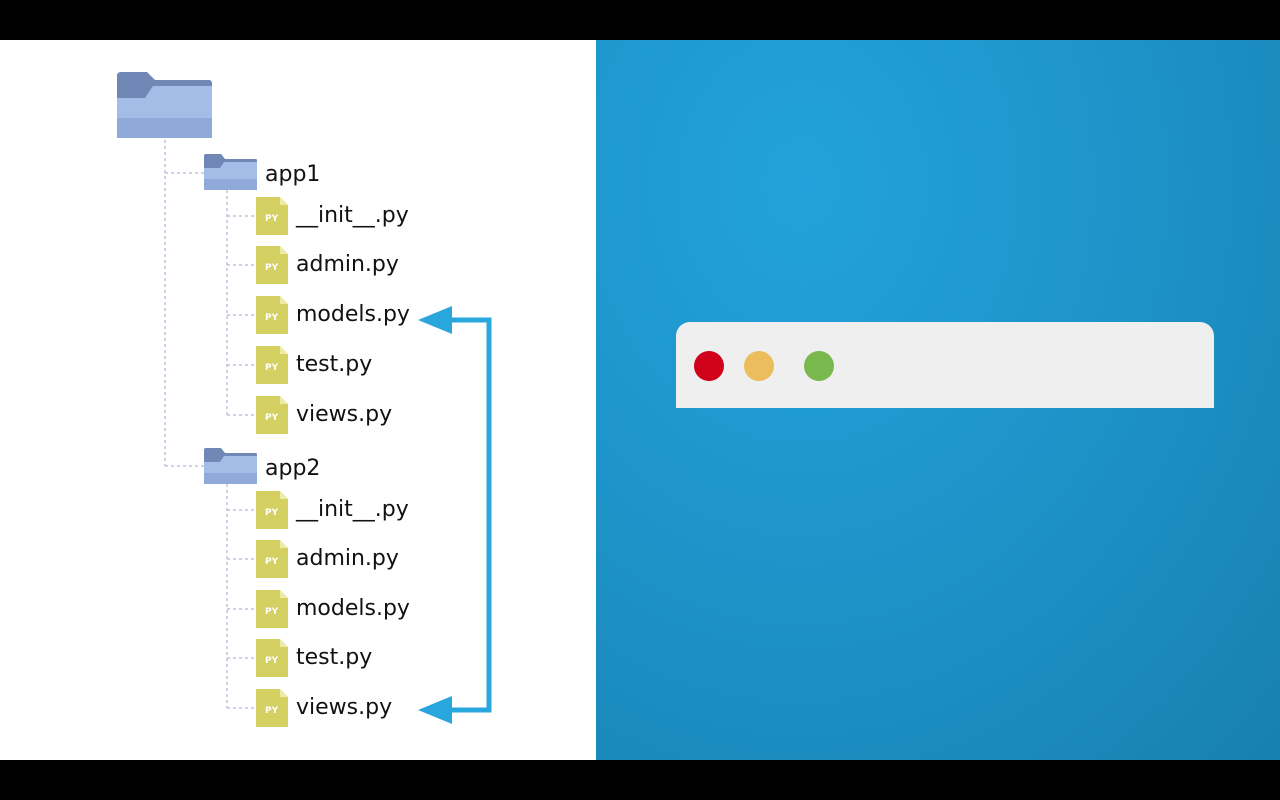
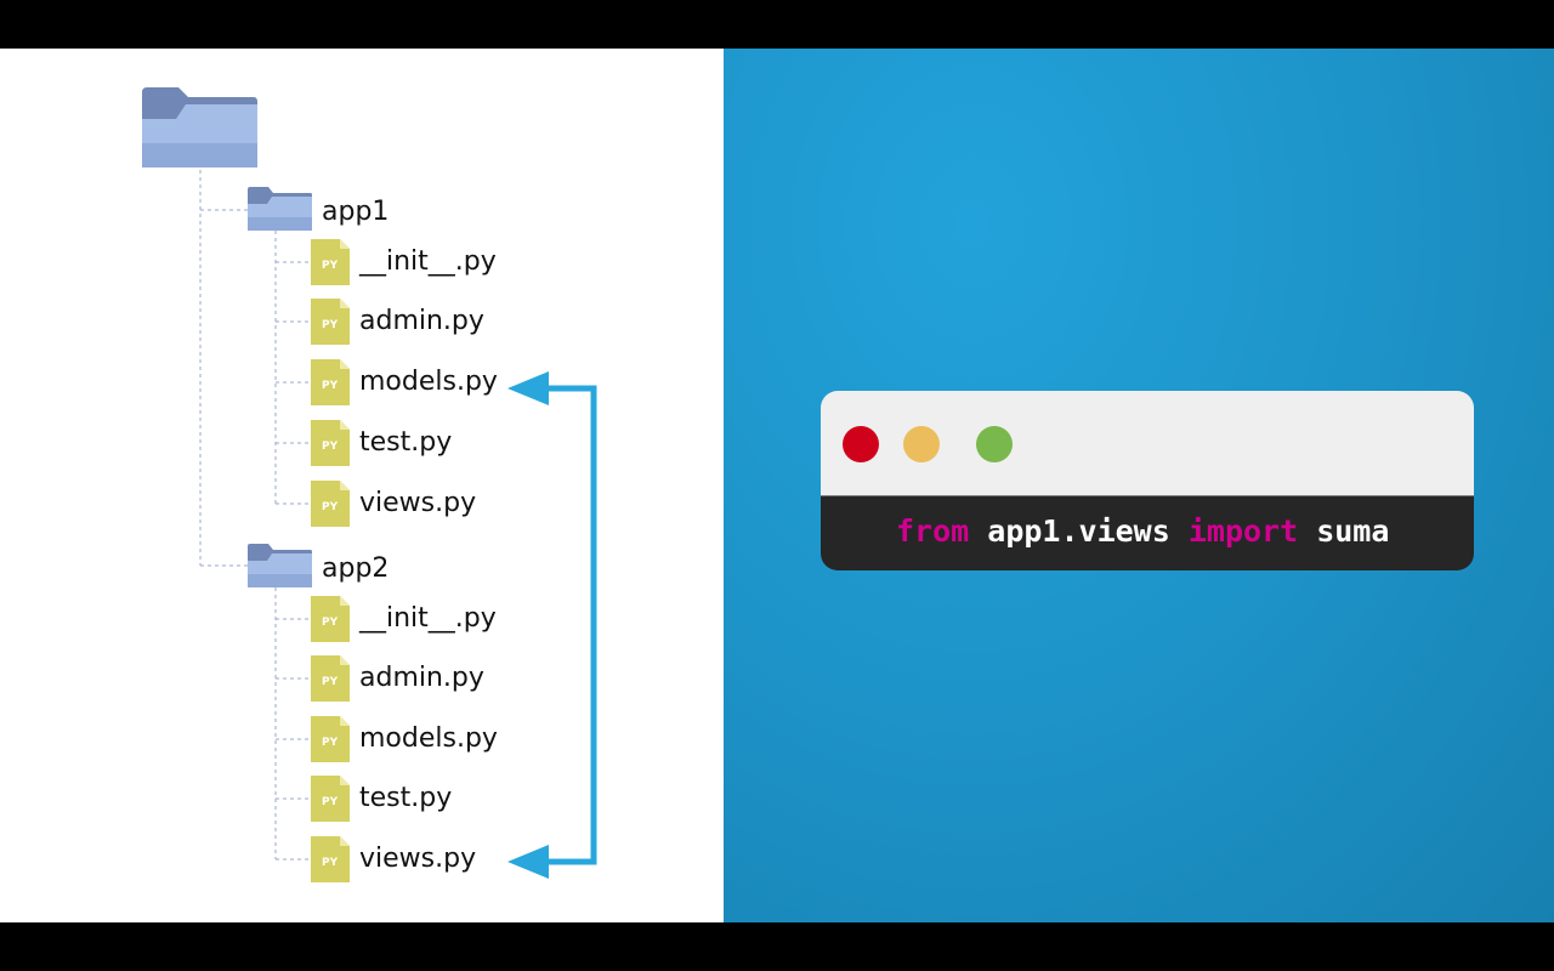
  app1
  app2
  PY
  __init__.py
  PY
  admin.py
  PY
  models.py
  PY
  test.py
  PY
  views.py
  PY
  __init__.py
  PY
  admin.py
  PY
  models.py
  PY
  test.py
  PY
  views.py
+ from app1.views import suma
